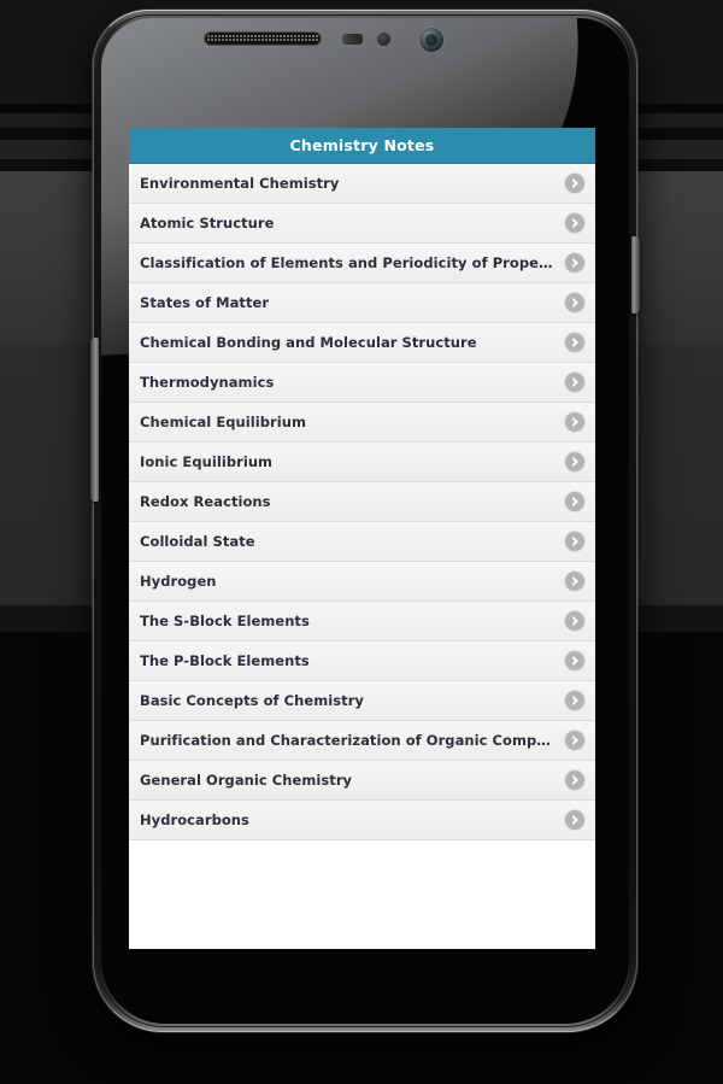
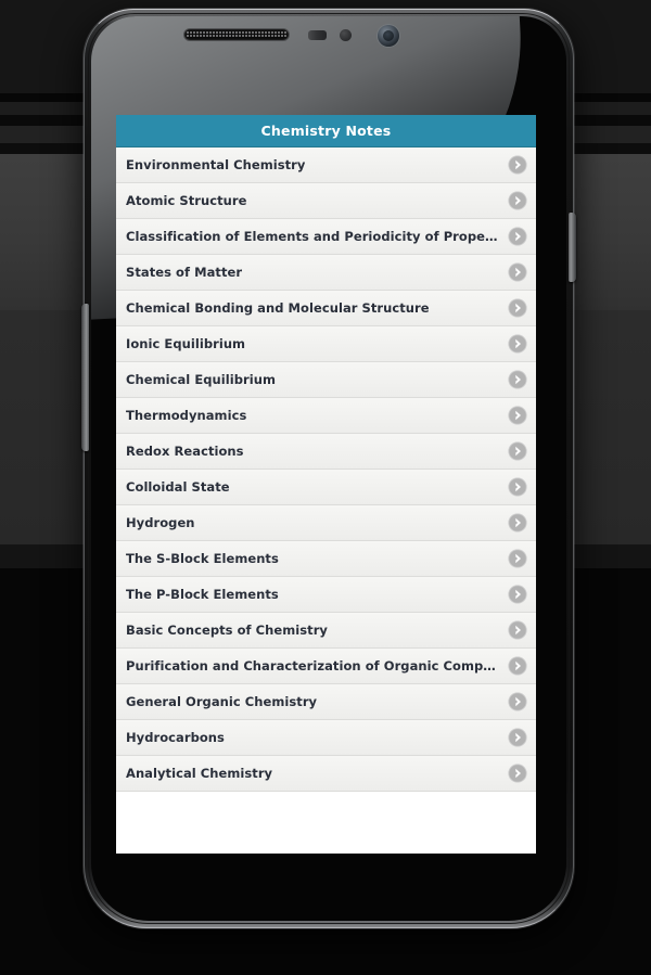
  Chemistry Notes
  Environmental Chemistry
  Atomic Structure
  Classification of Elements and Periodicity of Propert
  States of Matter
  Chemical Bonding and Molecular Structure
- Thermodynamics
+ Ionic Equilibrium
  Chemical Equilibrium
- Ionic Equilibrium
+ Thermodynamics
  Redox Reactions
  Colloidal State
  Hydrogen
  The S-Block Elements
  The P-Block Elements
  Basic Concepts of Chemistry
  Purification and Characterization of Organic Compou
  General Organic Chemistry
  Hydrocarbons
+ Analytical Chemistry
